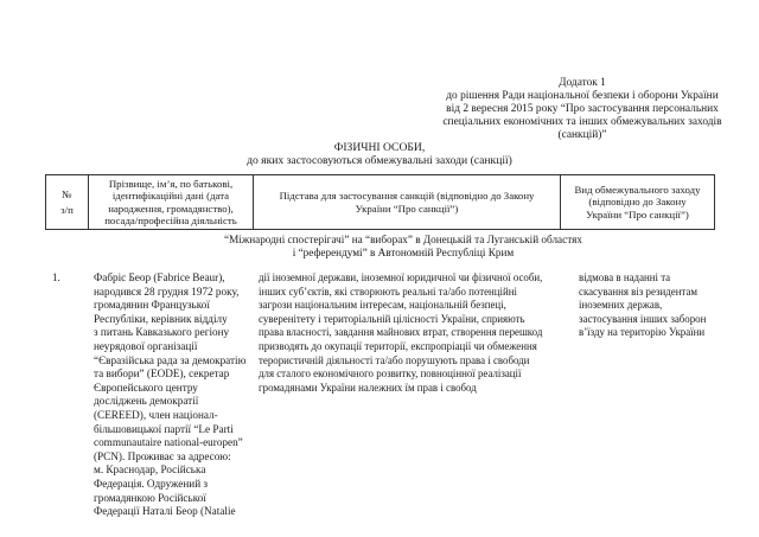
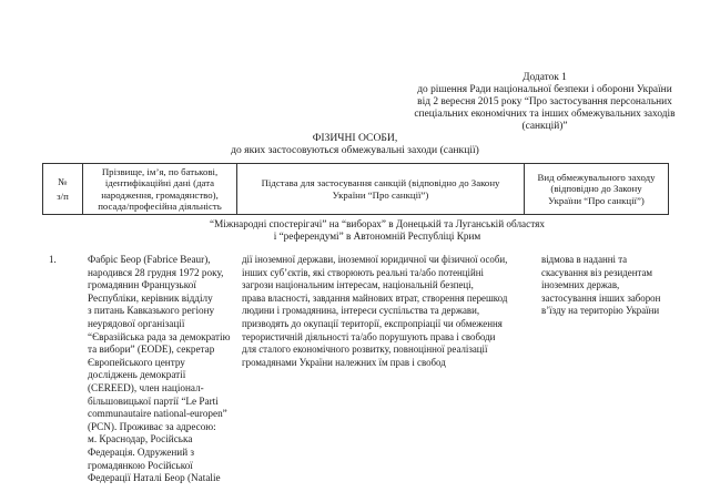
  Додаток 1
  до рішення Ради національної безпеки і оборони України
  від 2 вересня 2015 року “Про застосування персональних
  спеціальних економічних та інших обмежувальних заходів
  (санкцій)”
  ФІЗИЧНІ ОСОБИ,
  до яких застосовуються обмежувальні заходи (санкції)
  № з/п	Прізвище, ім’я, по батькові, ідентифікаційні дані (дата народження, громадянство), посада/професійна діяльність	Підстава для застосування санкцій (відповідно до Закону України “Про санкції”)	Вид обмежувального заходу (відповідно до Закону України “Про санкції”)
  “Міжнародні спостерігачі” на “виборах” в Донецькій та Луганській областях
  і “референдумі” в Автономній Республіці Крим
  1.
  Фабріс Беор (Fabrice Beaur),
  народився 28 грудня 1972 року,
  громадянин Французької
  Республіки, керівник відділу
  з питань Кавказького регіону
  неурядової організації
  “Євразійська рада за демократію
  та вибори” (EODE), секретар
  Європейського центру
  досліджень демократії
  (CEREED), член націонал-
  більшовицької партії “Le Parti
  communautaire national-europen”
  (PCN). Проживає за адресою:
  м. Краснодар, Російська
  Федерація. Одружений з
  громадянкою Російської
  Федерації Наталі Беор (Natalie
  дії іноземної держави, іноземної юридичної чи фізичної особи,
  інших суб’єктів, які створюють реальні та/або потенційні
  загрози національним інтересам, національній безпеці,
- суверенітету і територіальній цілісності України, сприяють
  права власності, завдання майнових втрат, створення перешкод
+ людини і громадянина, інтереси суспільства та держави,
  призводять до окупації території, експропріації чи обмеження
  терористичній діяльності та/або порушують права і свободи
  для сталого економічного розвитку, повноцінної реалізації
  громадянами України належних їм прав і свобод
  відмова в наданні та
  скасування віз резидентам
  іноземних держав,
  застосування інших заборон
  в’їзду на територію України
